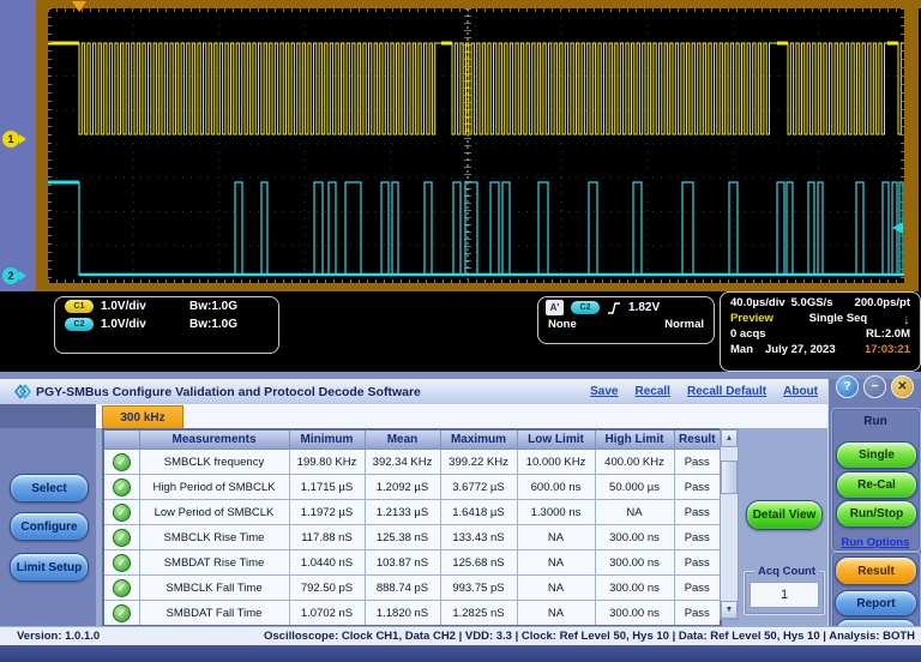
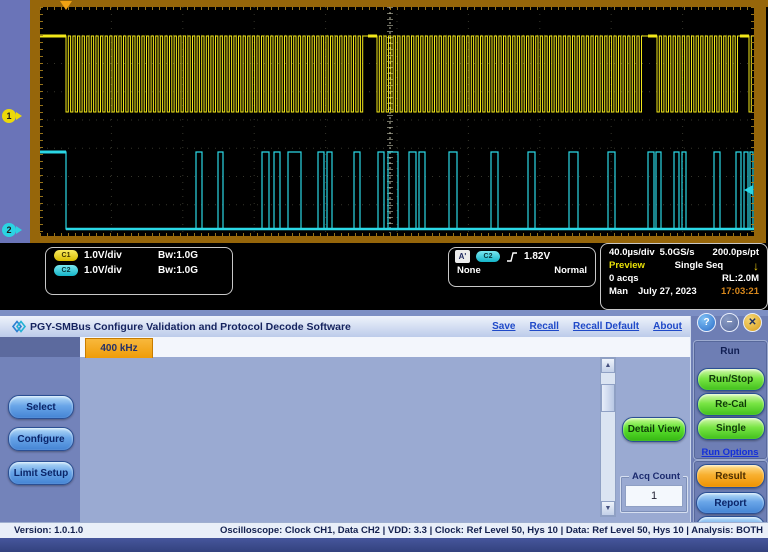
  1
  2
  1.0V/div
  Bw:1.0G
  1.0V/div
  Bw:1.0G
  A'
  1.82V
  None
  Normal
  40.0µs/div
  5.0GS/s
  200.0ps/pt
  Preview
  Single Seq
  ↓
  0 acqs
  RL:2.0M
  Man
  July 27, 2023
  17:03:21
  PGY-SMBus Configure Validation and Protocol Decode Software
  Save
  Recall
  Recall Default
  About
  ?
  −
  ✕
- 300 kHz
+ 400 kHz
  Select
  Configure
  Limit Setup
- 	Measurements	Minimum	Mean	Maximum	Low Limit	High Limit	Result
- ✓	SMBCLK frequency	199.80 KHz	392.34 KHz	399.22 KHz	10.000 KHz	400.00 KHz	Pass
- ✓	High Period of SMBCLK	1.1715 µS	1.2092 µS	3.6772 µS	600.00 ns	50.000 µs	Pass
- ✓	Low Period of SMBCLK	1.1972 µS	1.2133 µS	1.6418 µS	1.3000 ns	NA	Pass
- ✓	SMBCLK Rise Time	117.88 nS	125.38 nS	133.43 nS	NA	300.00 ns	Pass
- ✓	SMBDAT Rise Time	1.0440 nS	103.87 nS	125.68 nS	NA	300.00 ns	Pass
- ✓	SMBCLK Fall Time	792.50 pS	888.74 pS	993.75 pS	NA	300.00 ns	Pass
- ✓	SMBDAT Fall Time	1.0702 nS	1.1820 nS	1.2825 nS	NA	300.00 ns	Pass
  Detail View
  Acq Count
  1
  Run
- Single
+ Run/Stop
  Re-Cal
- Run/Stop
+ Single
  Run Options
  Result
  Report
  Version: 1.0.1.0
  Oscilloscope: Clock CH1, Data CH2 | VDD: 3.3 | Clock: Ref Level 50, Hys 10 | Data: Ref Level 50, Hys 10 | Analysis: BOTH
